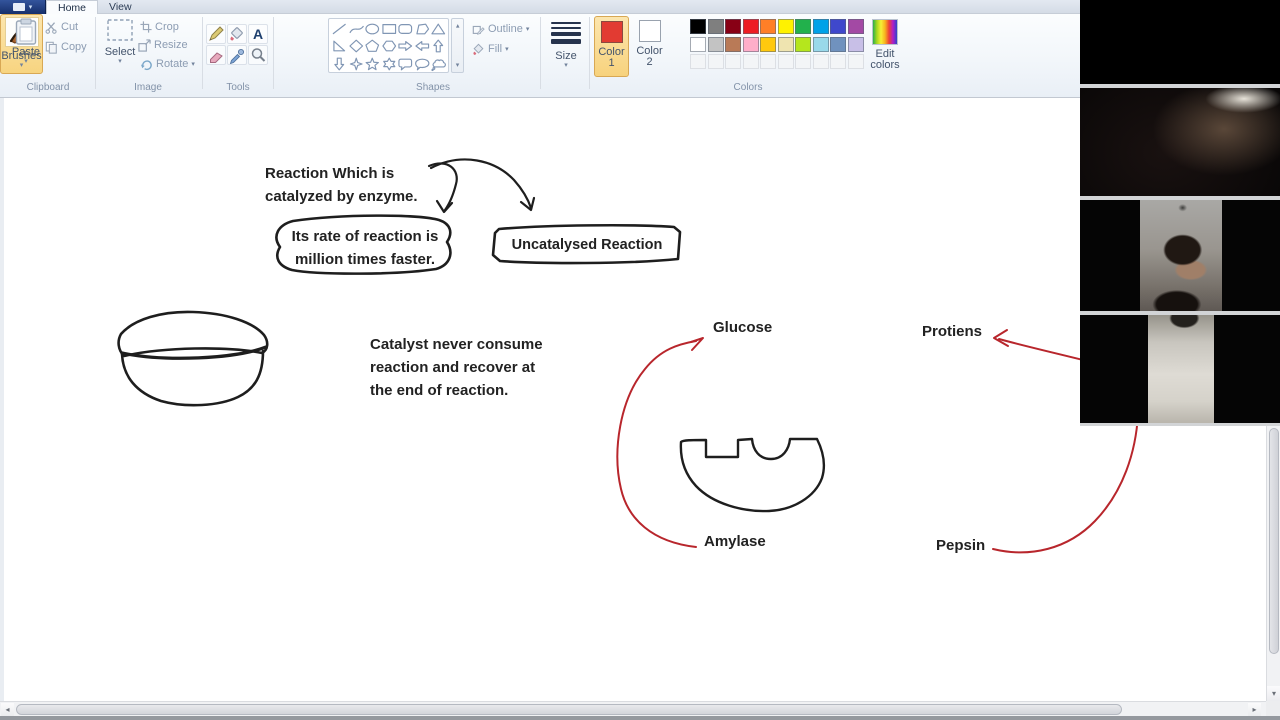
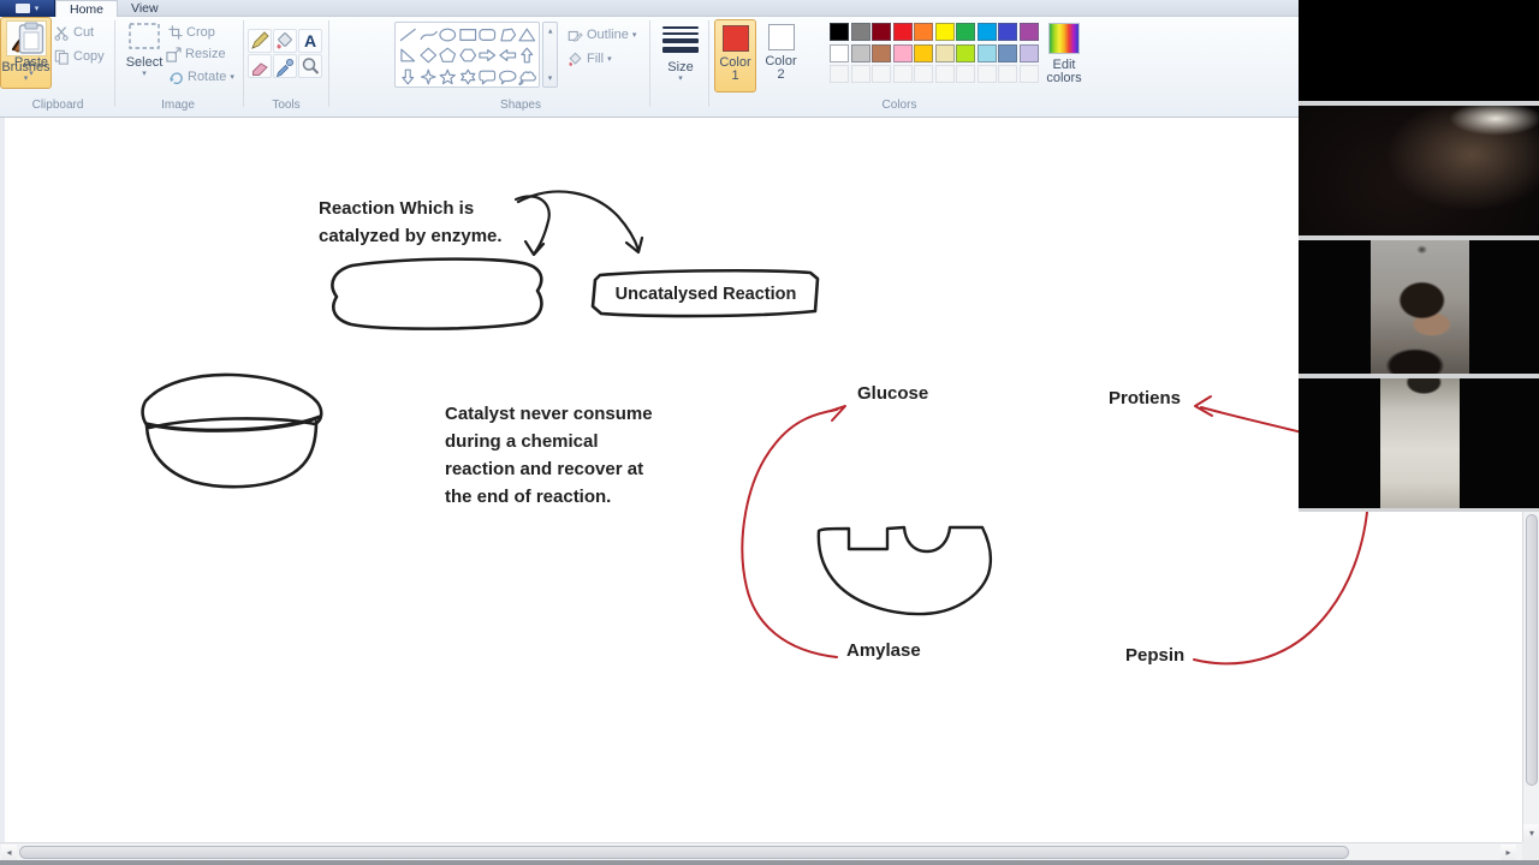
  Home
  View
  Paste
  Cut
  Copy
  Clipboard
  Select
  Crop
  Resize
  Rotate
  Image
  A
  Tools
  Brushes
  Outline
  Fill
  Shapes
  Size
  Color
  1
  Color
  2
  Edit
  colors
  Colors
  Reaction Which is
  catalyzed by enzyme.
- Its rate of reaction is
- million times faster.
  Uncatalysed Reaction
  Catalyst never consume
+ during a chemical
  reaction and recover at
  the end of reaction.
  Glucose
  Protiens
  Amylase
  Pepsin
  ▾
  ◂
  ▸
